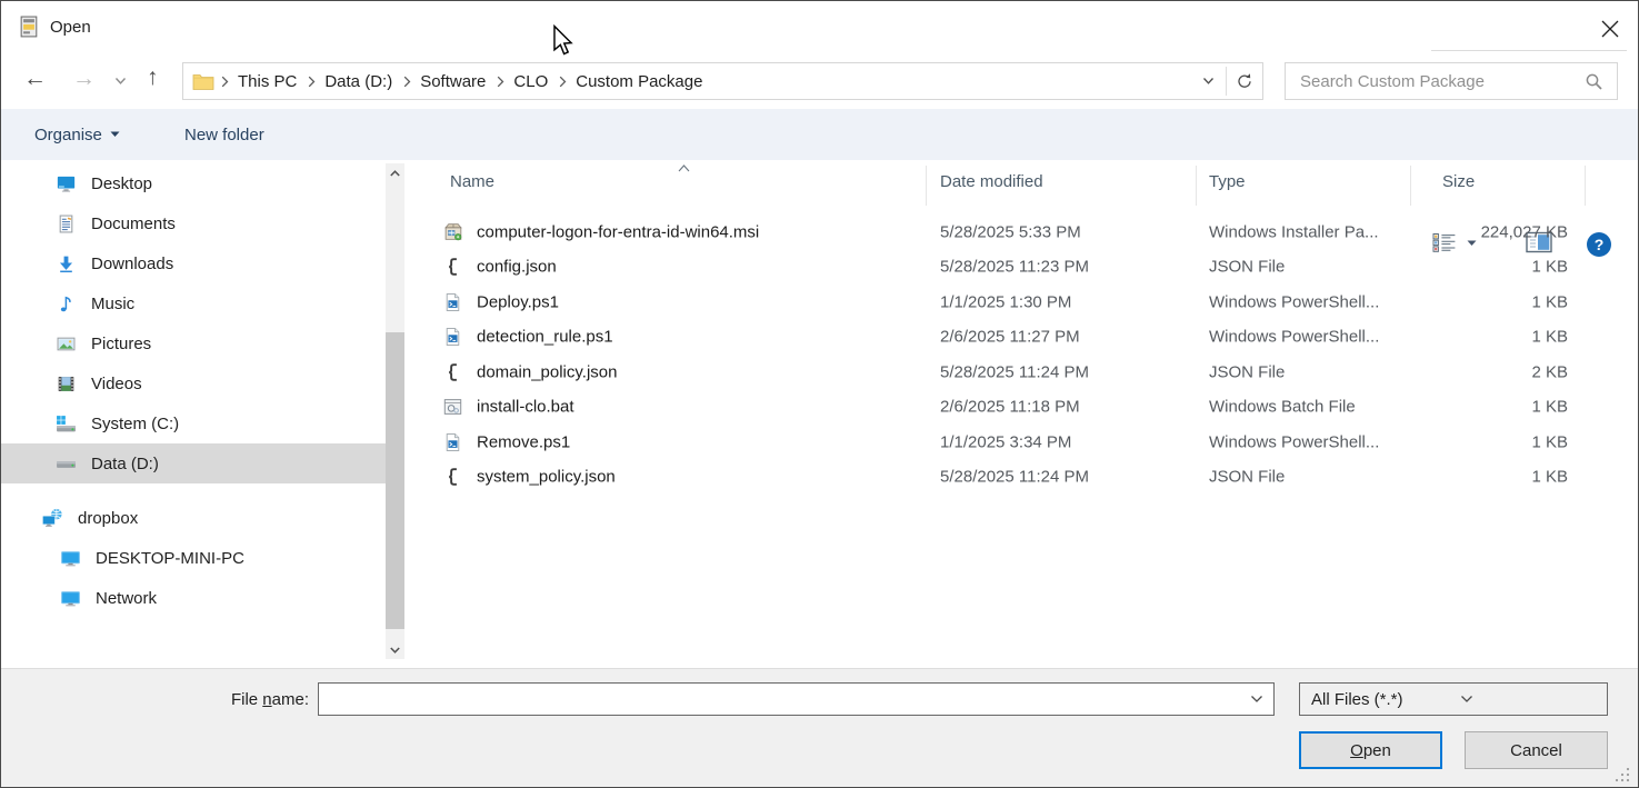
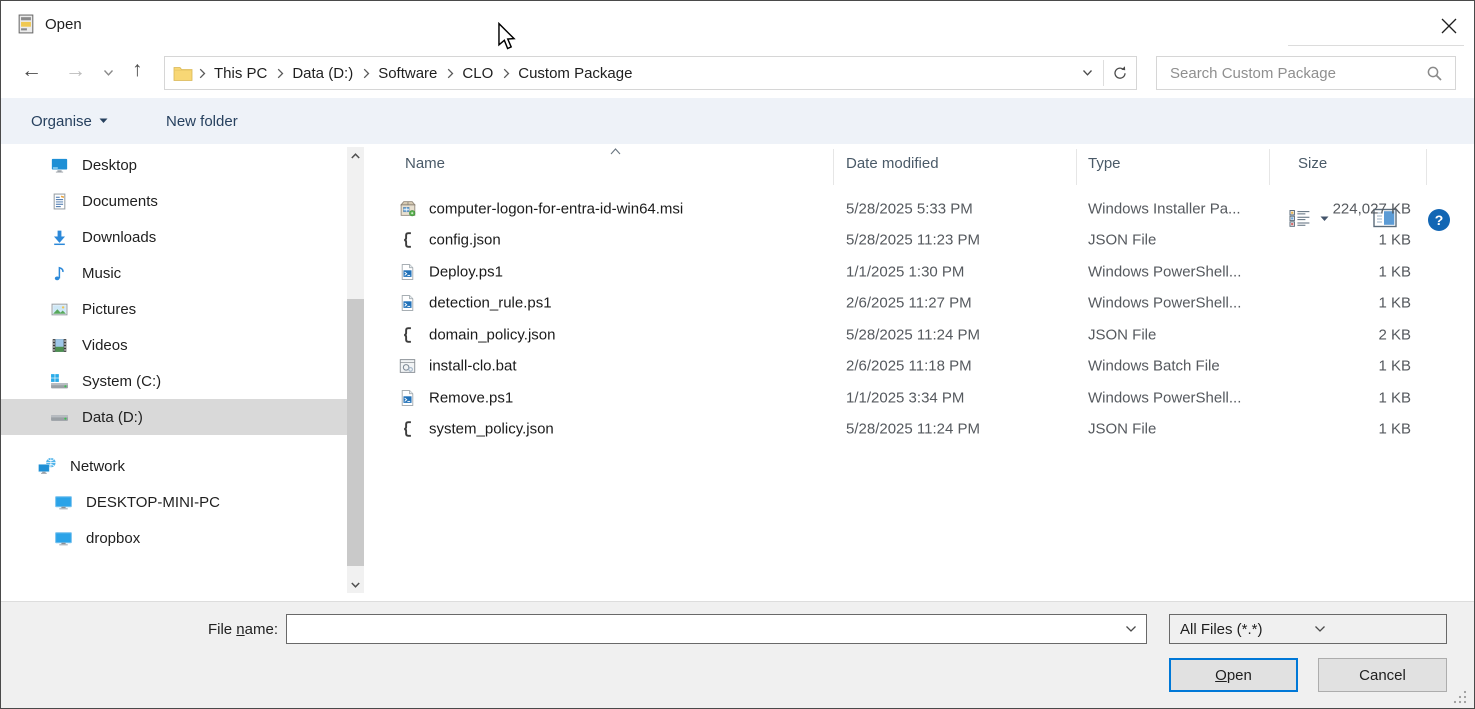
  Open
  ←
  →
  ↑
  This PC
  Data (D:)
  Software
  CLO
  Custom Package
  Search Custom Package
  Organise
  New folder
  ?
  Desktop
  Documents
  Downloads
  Music
  Pictures
  Videos
  System (C:)
  Data (D:)
- dropbox
+ Network
  DESKTOP-MINI-PC
- Network
+ dropbox
  Name
  Date modified
  Type
  Size
  computer-logon-for-entra-id-win64.msi
  5/28/2025 5:33 PM
  Windows Installer Pa...
  224,027 KB
  config.json
  5/28/2025 11:23 PM
  JSON File
  1 KB
  Deploy.ps1
  1/1/2025 1:30 PM
  Windows PowerShell...
  1 KB
  detection_rule.ps1
  2/6/2025 11:27 PM
  Windows PowerShell...
  1 KB
  domain_policy.json
  5/28/2025 11:24 PM
  JSON File
  2 KB
  install-clo.bat
  2/6/2025 11:18 PM
  Windows Batch File
  1 KB
  Remove.ps1
  1/1/2025 3:34 PM
  Windows PowerShell...
  1 KB
  system_policy.json
  5/28/2025 11:24 PM
  JSON File
  1 KB
  File name:
  All Files (*.*)
  Open
  Cancel
